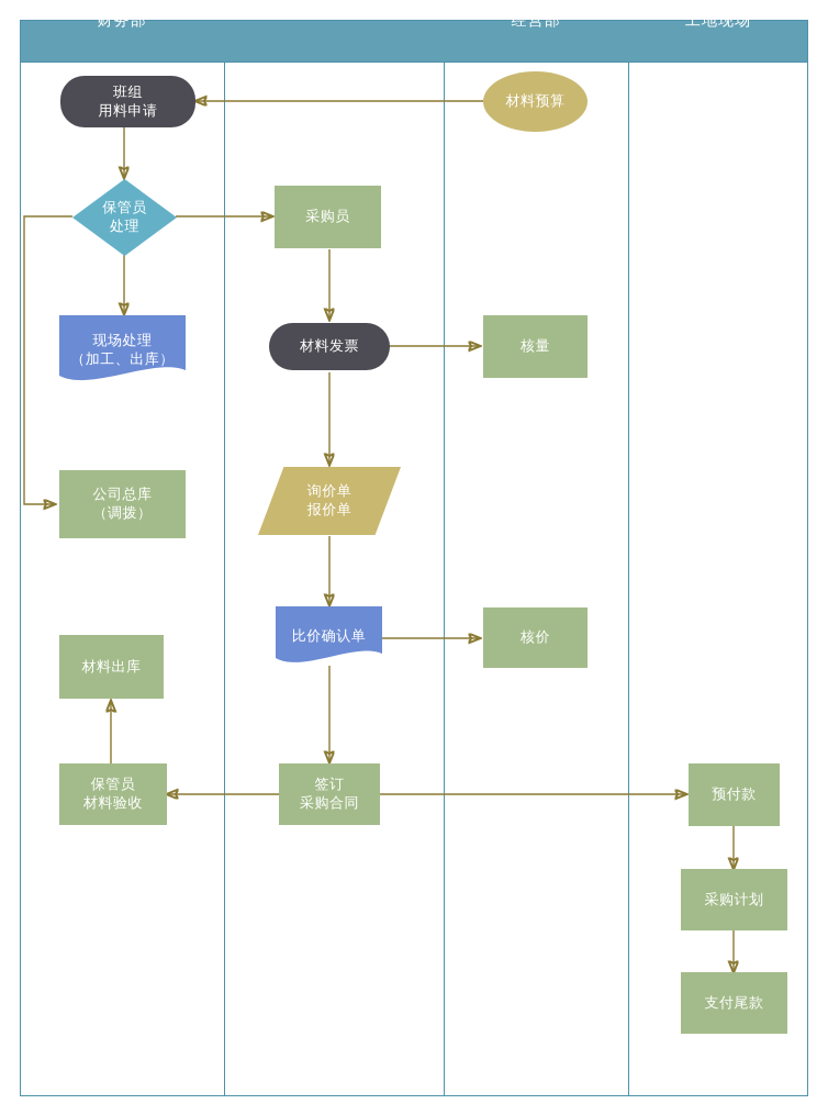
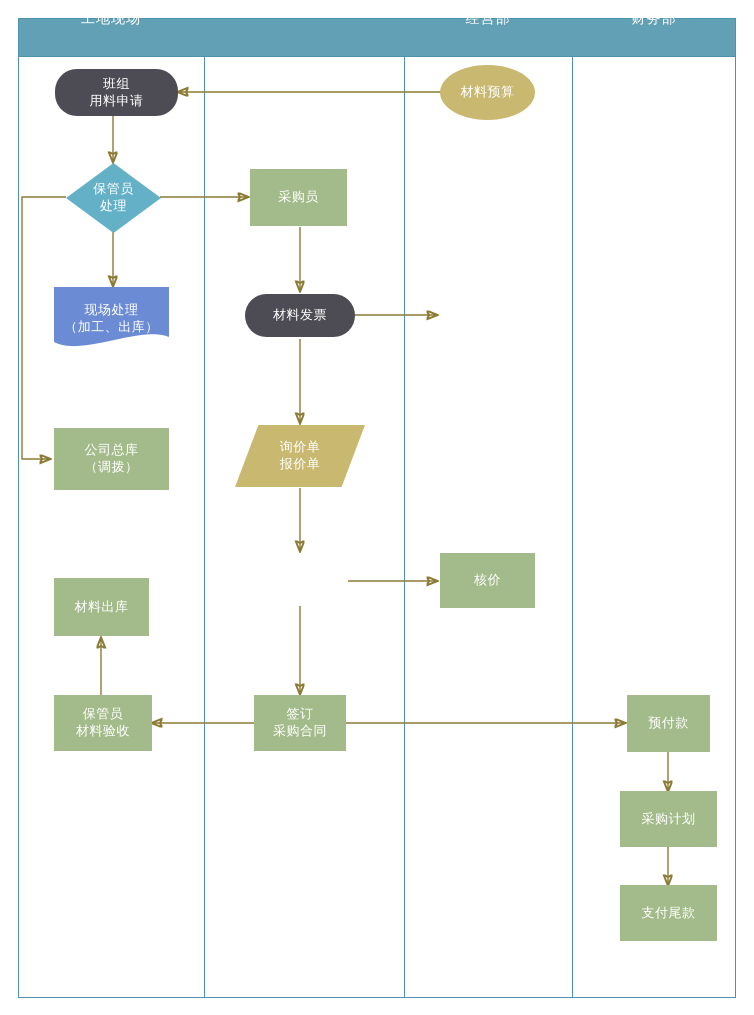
- 财务部
+ 工地现场
  经营部
- 工地现场
+ 财务部
  班组
  用料申请
  保管员
  处理
  现场处理
  （加工、出库）
  公司总库
  （调拨）
  材料出库
  保管员
  材料验收
  采购员
  材料发票
  询价单
  报价单
- 比价确认单
  签订
  采购合同
  材料预算
- 核量
  核价
  预付款
  采购计划
  支付尾款
